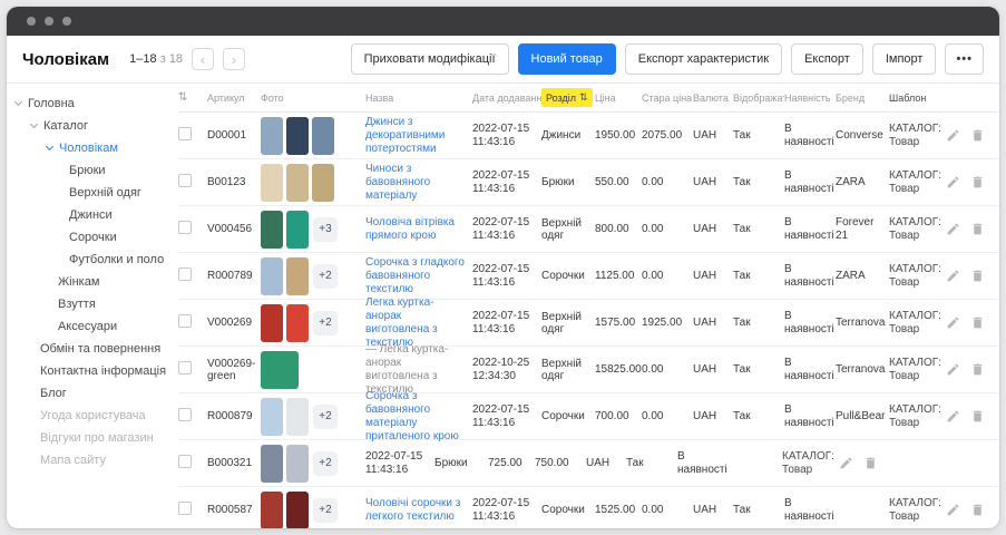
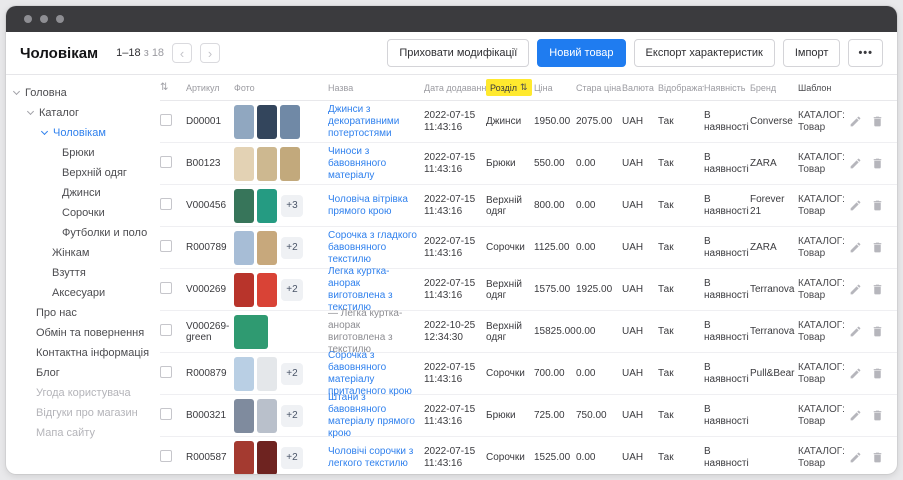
  Чоловікам
  1–18 з 18
  ‹
  ›
  Приховати модифікації
  Новий товар
  Експорт характеристик
- Експорт
  Імпорт
  •••
  Головна
  Каталог
  Чоловікам
  Брюки
  Верхній одяг
  Джинси
  Сорочки
  Футболки и поло
  Жінкам
  Взуття
  Аксесуари
+ Про нас
  Обмін та повернення
  Контактна інформація
  Блог
  Угода користувача
  Відгуки про магазин
  Мапа сайту
  ⇅
  Артикул
  Фото
  Назва
  Дата додаванн
  Розділ
  ⇅
  Ціна
  Стара ціна
  Валюта
  Відобража
  Наявність
  Бренд
  Шаблон
  D00001
  Джинси з декоративними потертостями
  2022-07-15
  11:43:16
  Джинси
  1950.00
  2075.00
  UAH
  Так
  В наявності
  Converse
  КАТАЛОГ: Товар
  B00123
  Чиноси з бавовняного матеріалу
  2022-07-15
  11:43:16
  Брюки
  550.00
  0.00
  UAH
  Так
  В наявності
  ZARA
  КАТАЛОГ: Товар
  V000456
  +3
  Чоловіча вітрівка прямого крою
  2022-07-15
  11:43:16
  Верхній одяг
  800.00
  0.00
  UAH
  Так
  В наявності
  Forever 21
  КАТАЛОГ: Товар
  R000789
  +2
  Сорочка з гладкого бавовняного текстилю
  2022-07-15
  11:43:16
  Сорочки
  1125.00
  0.00
  UAH
  Так
  В наявності
  ZARA
  КАТАЛОГ: Товар
  V000269
  +2
  Легка куртка-анорак виготовлена з текстилю
  2022-07-15
  11:43:16
  Верхній одяг
  1575.00
  1925.00
  UAH
  Так
  В наявності
  Terranova
  КАТАЛОГ: Товар
  V000269-green
  — Легка куртка-анорак виготовлена з текстилю
  2022-10-25
  12:34:30
  Верхній одяг
  15825.00
  0.00
  UAH
  Так
  В наявності
  Terranova
  КАТАЛОГ: Товар
  R000879
  +2
  Сорочка з бавовняного матеріалу приталеного крою
  2022-07-15
  11:43:16
  Сорочки
  700.00
  0.00
  UAH
  Так
  В наявності
  Pull&Bear
  КАТАЛОГ: Товар
  B000321
  +2
+ Штани з бавовняного матеріалу прямого крою
  2022-07-15
  11:43:16
  Брюки
  725.00
  750.00
  UAH
  Так
  В наявності
  КАТАЛОГ: Товар
  R000587
  +2
  Чоловічі сорочки з легкого текстилю
  2022-07-15
  11:43:16
  Сорочки
  1525.00
  0.00
  UAH
  Так
  В наявності
  КАТАЛОГ: Товар
